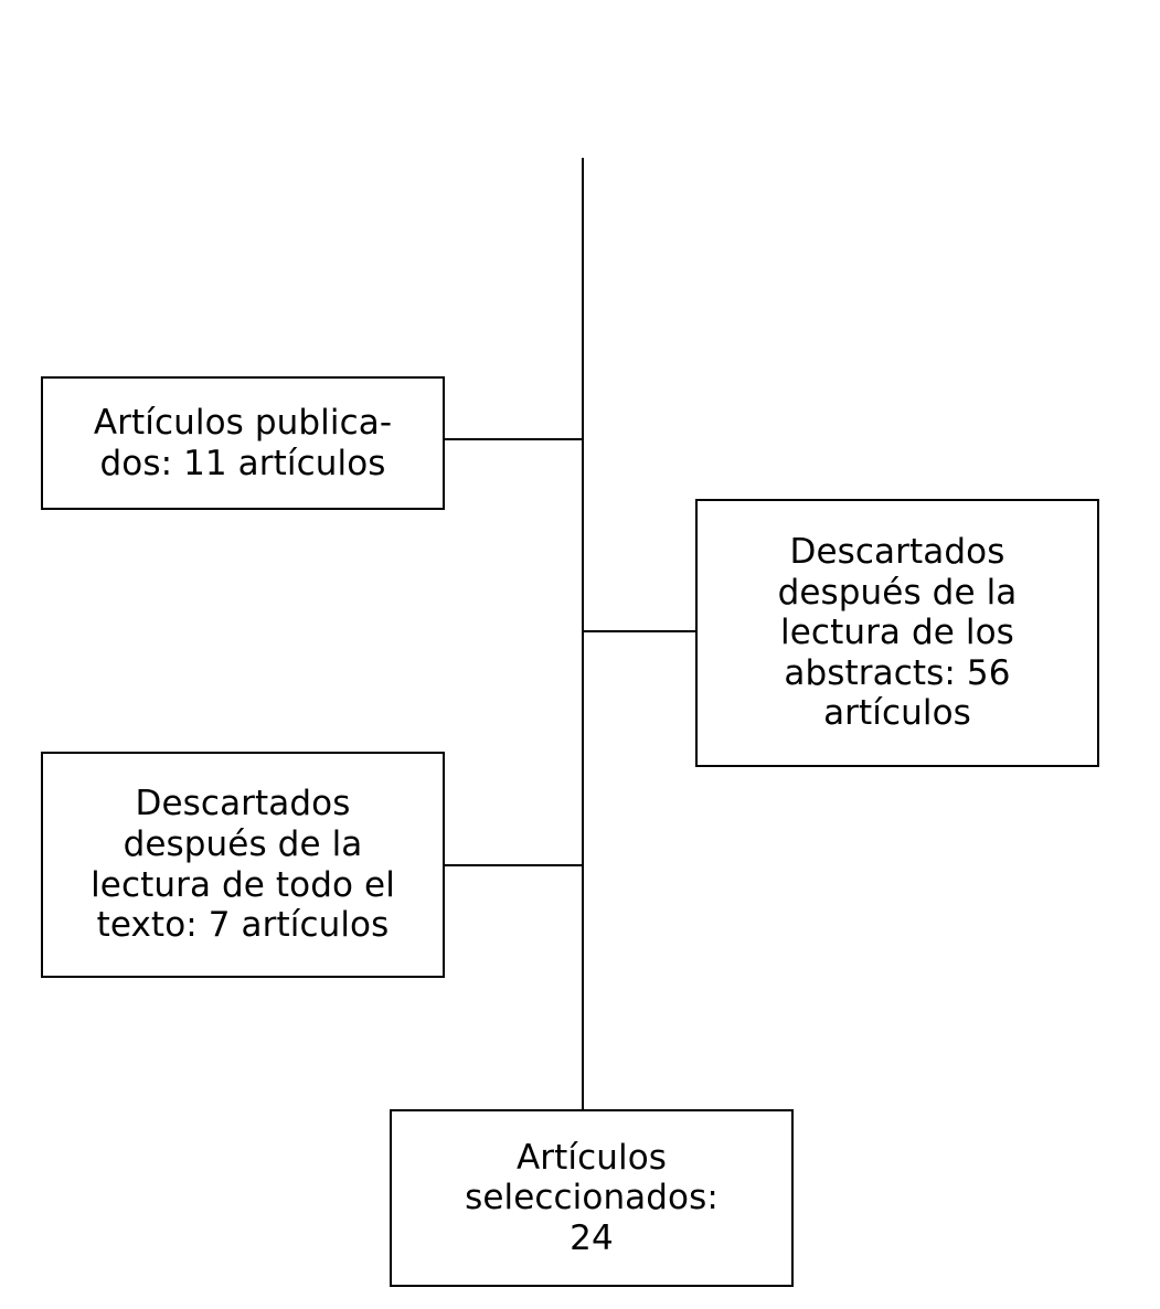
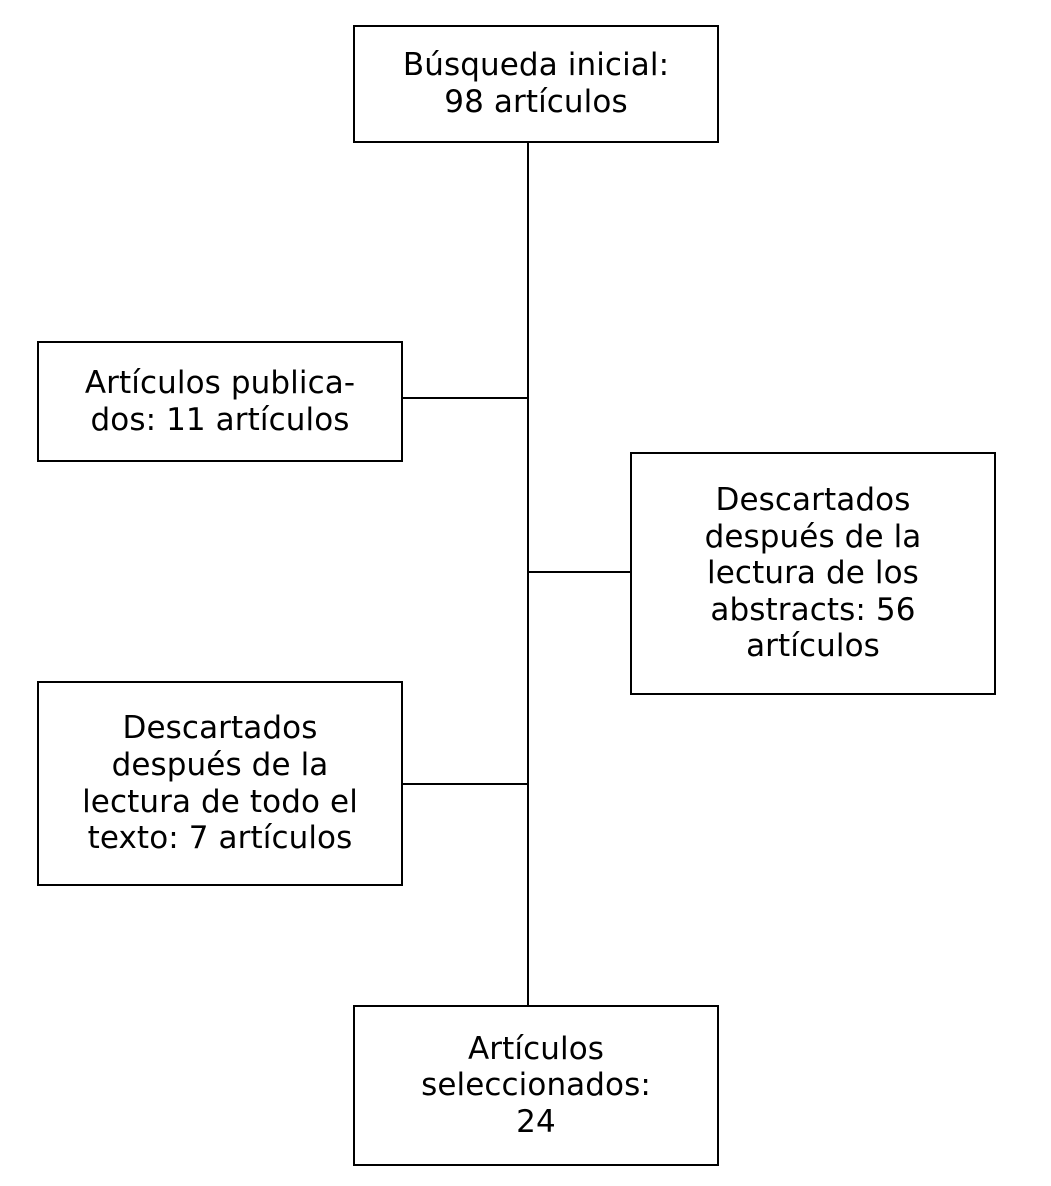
+ Búsqueda inicial:
+ 98 artículos
  Artículos publica-
  dos: 11 artículos
  Descartados
  después de la
  lectura de los
  abstracts: 56
  artículos
  Descartados
  después de la
  lectura de todo el
  texto: 7 artículos
  Artículos
  seleccionados:
  24
